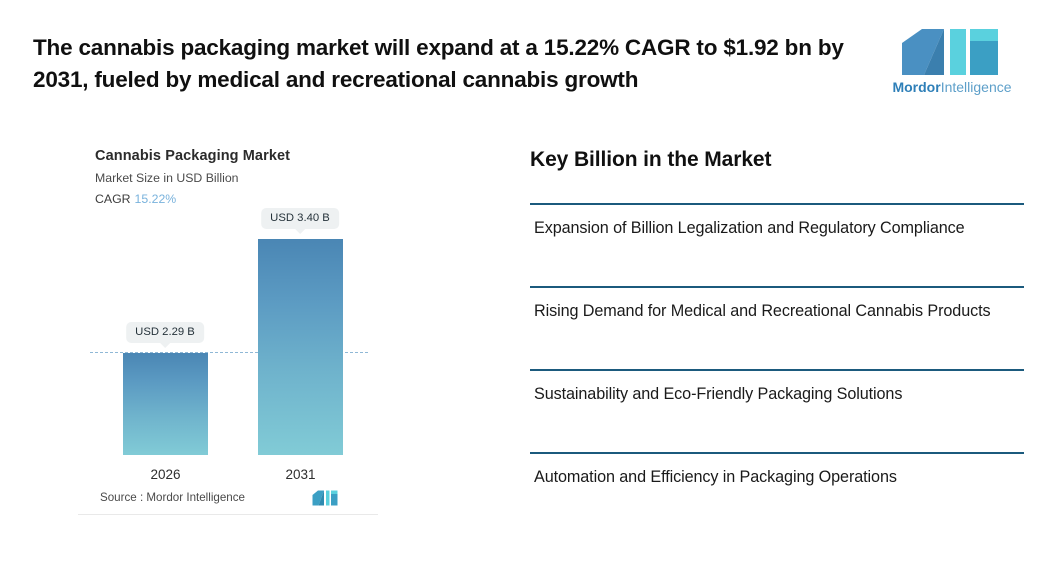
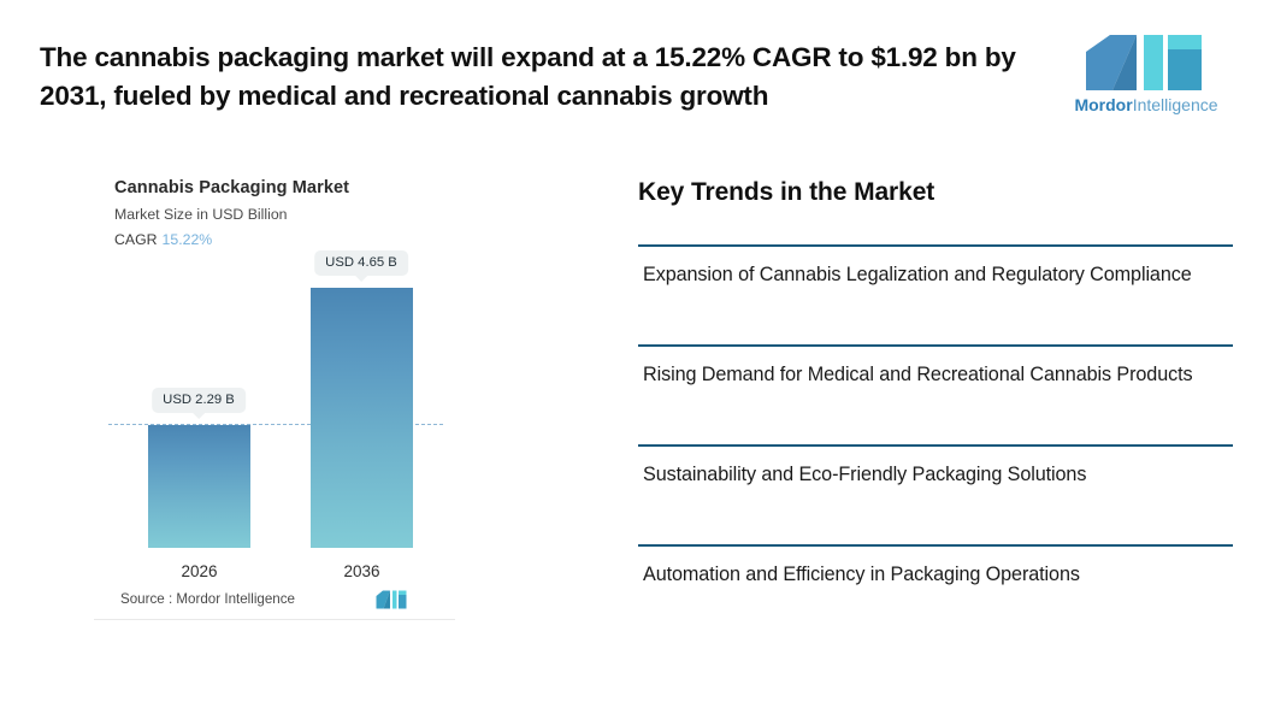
  The cannabis packaging market will expand at a 15.22% CAGR to $1.92 bn by 2031, fueled by medical and recreational cannabis growth
  MordorIntelligence
  Cannabis Packaging Market
  Market Size in USD Billion
  CAGR 15.22%
  USD 2.29 B
- USD 3.40 B
+ USD 4.65 B
  2026
- 2031
+ 2036
  Source : Mordor Intelligence
- Key Billion in the Market
+ Key Trends in the Market
- Expansion of Billion Legalization and Regulatory Compliance
+ Expansion of Cannabis Legalization and Regulatory Compliance
  Rising Demand for Medical and Recreational Cannabis Products
  Sustainability and Eco-Friendly Packaging Solutions
  Automation and Efficiency in Packaging Operations
